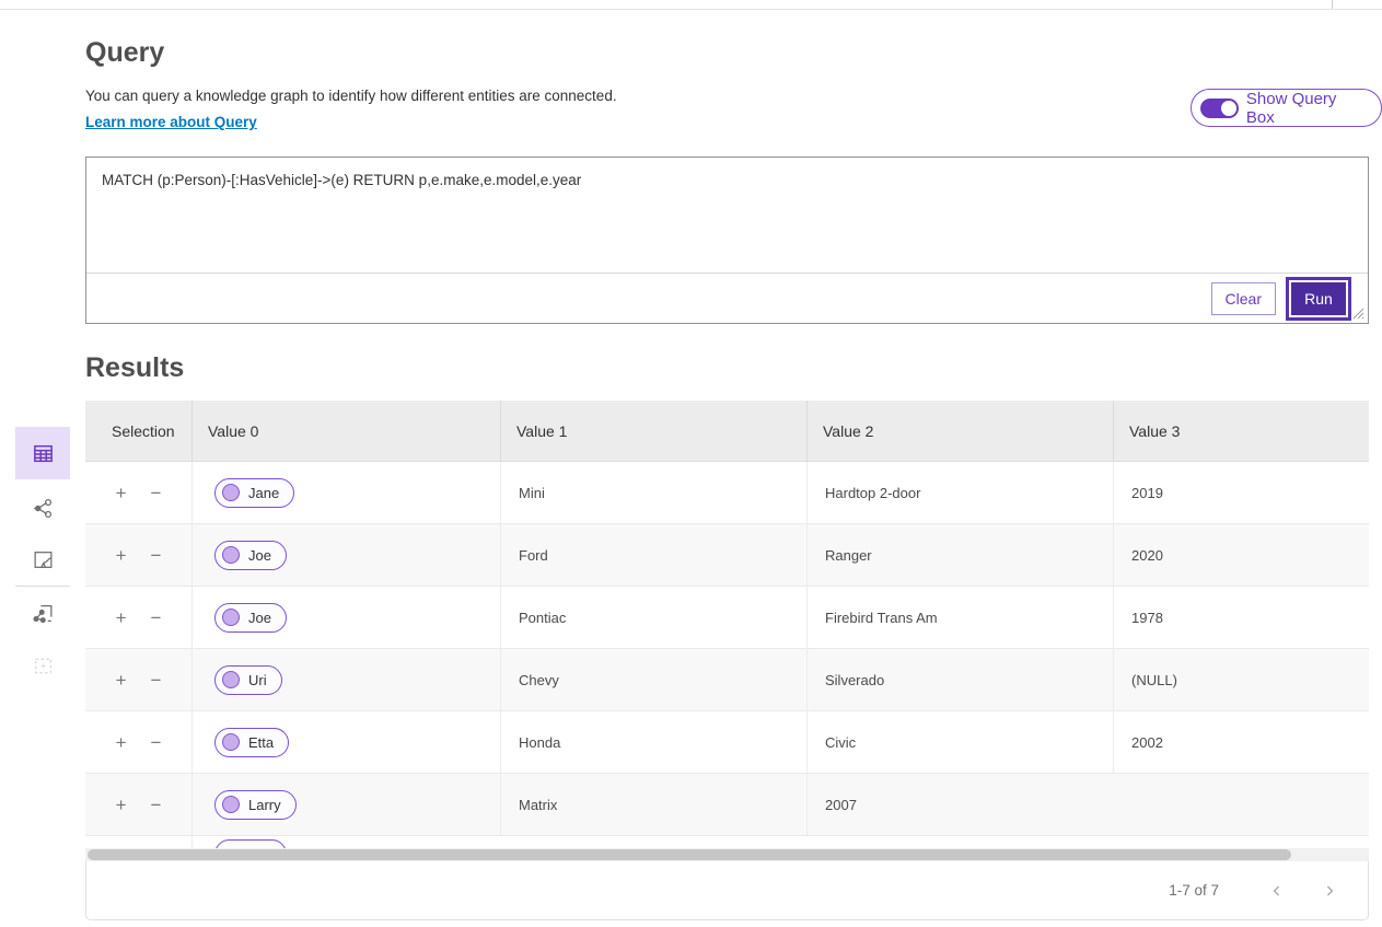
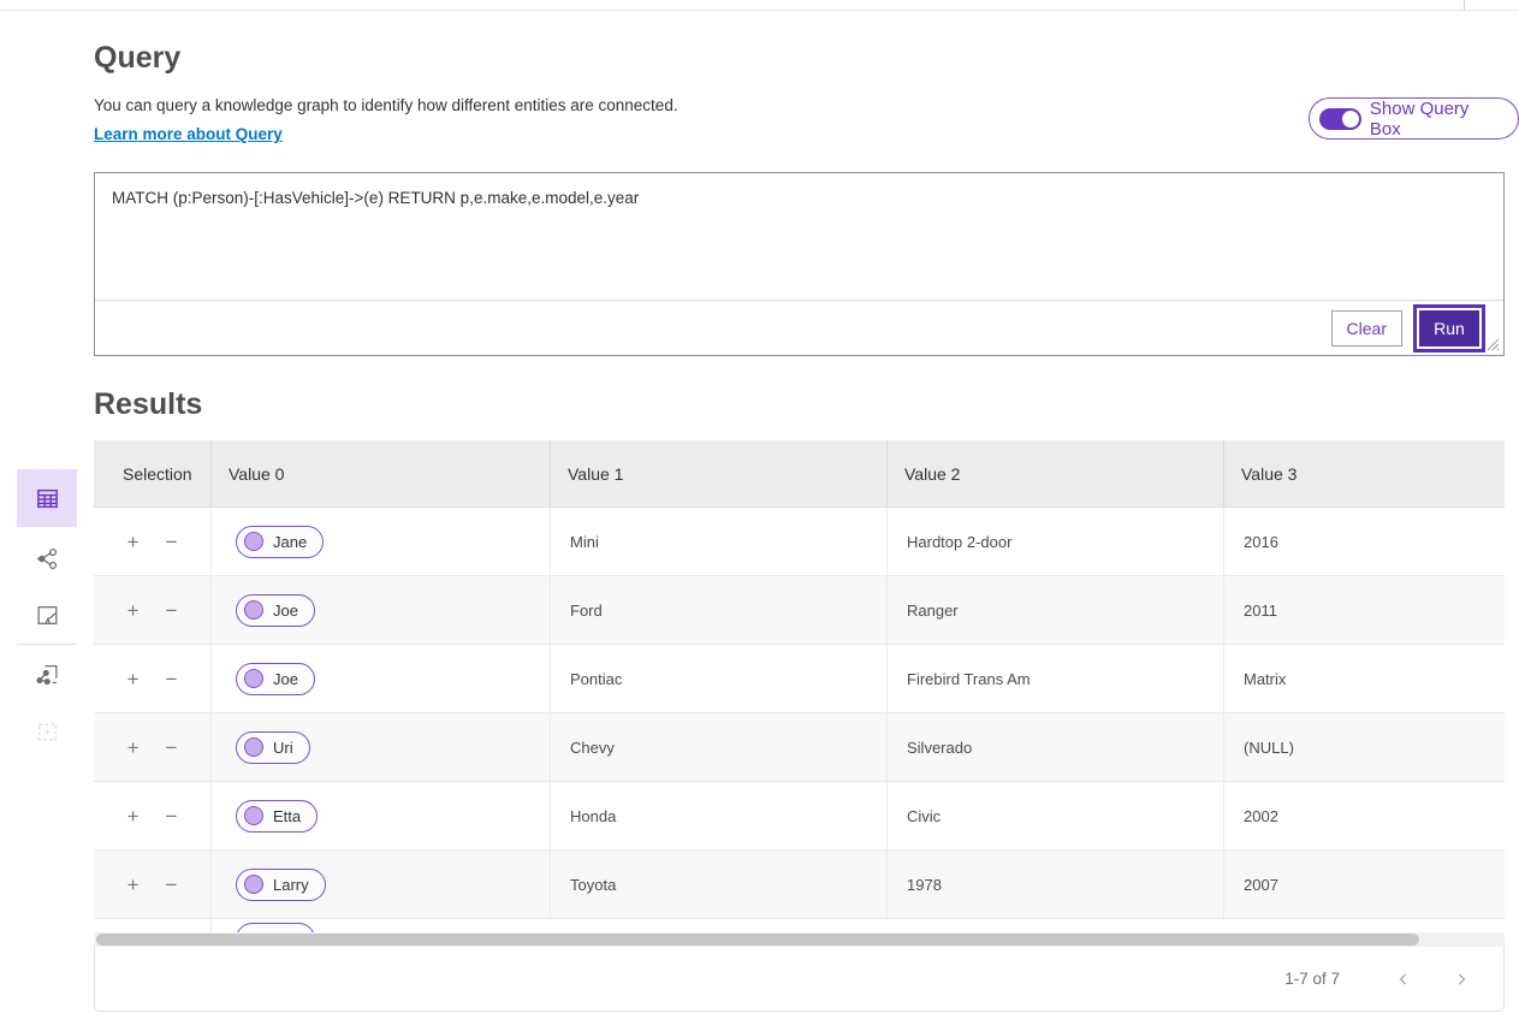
  Query
  You can query a knowledge graph to identify how different entities are connected.
  Learn more about Query
  Show Query Box
  MATCH (p:Person)-[:HasVehicle]->(e) RETURN p,e.make,e.model,e.year
  Clear
  Run
  Results
  Selection
  Value 0
  Value 1
  Value 2
  Value 3
  +
  −
  Jane
  Mini
  Hardtop 2-door
- 2019
+ 2016
  +
  −
  Joe
  Ford
  Ranger
- 2020
+ 2011
  +
  −
  Joe
  Pontiac
  Firebird Trans Am
- 1978
+ Matrix
  +
  −
  Uri
  Chevy
  Silverado
  (NULL)
  +
  −
  Etta
  Honda
  Civic
  2002
  +
  −
  Larry
+ Toyota
- Matrix
+ 1978
  2007
  1-7 of 7
